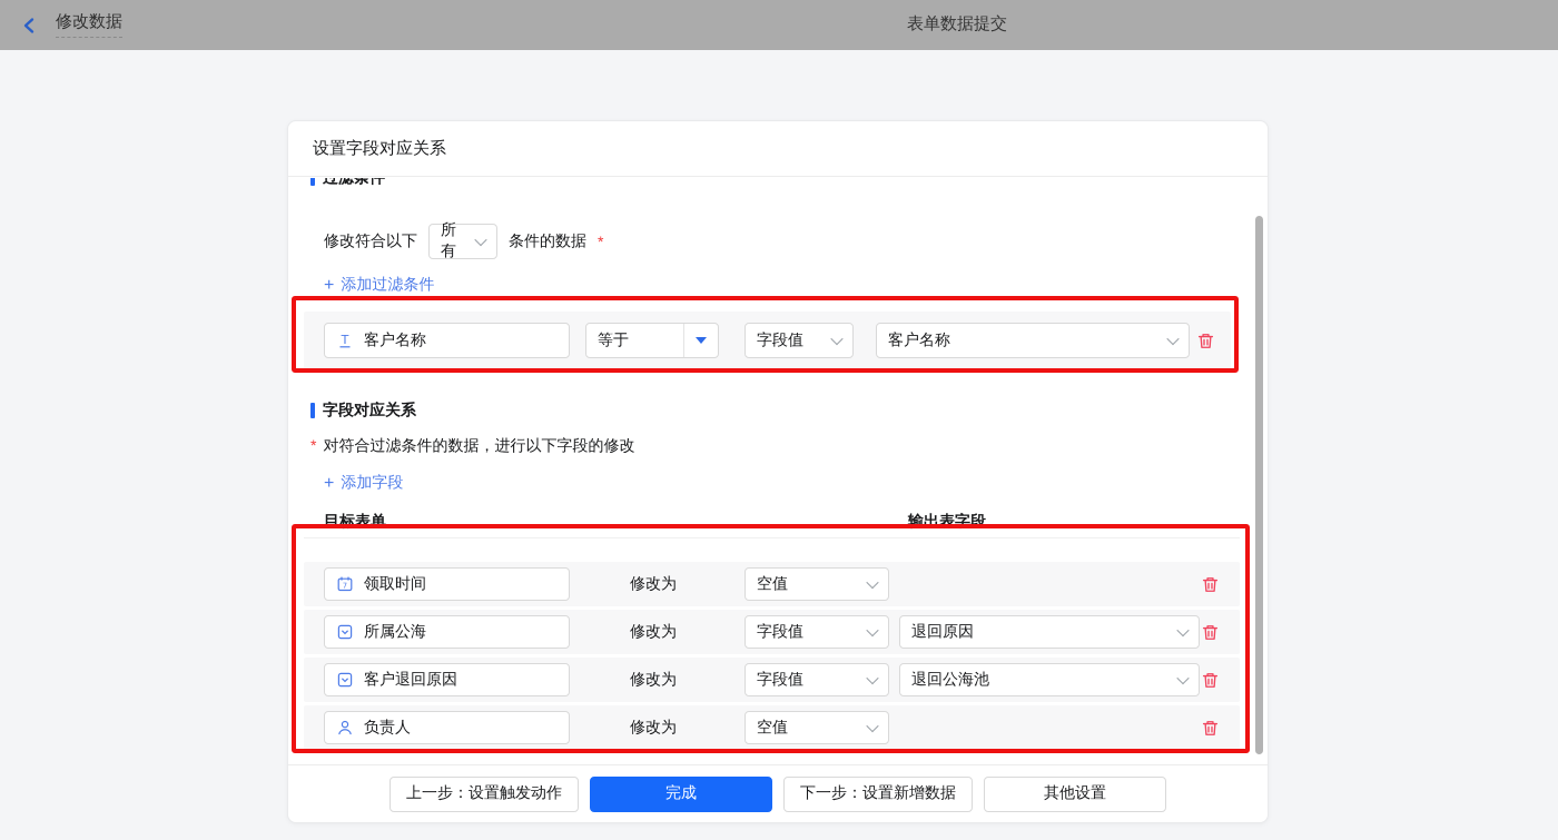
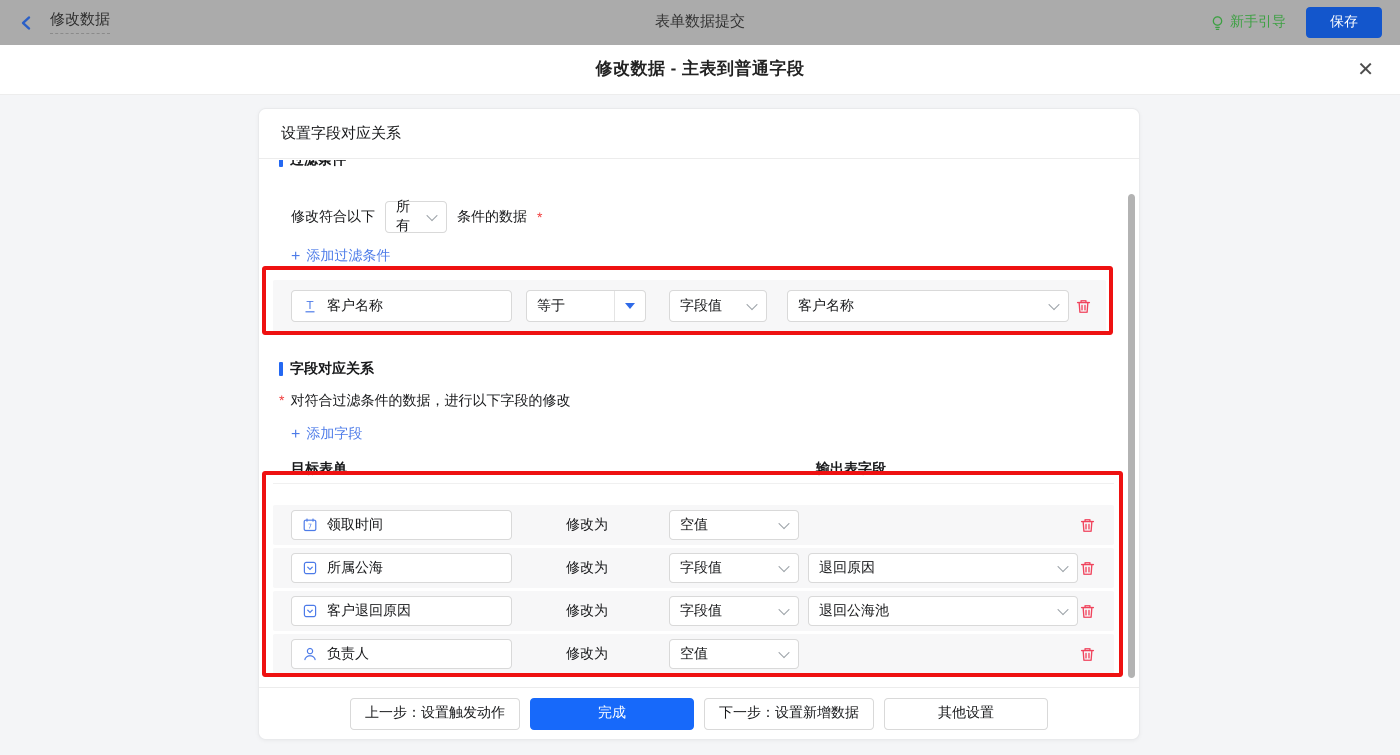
  修改数据
  表单数据提交
+ 新手引导
+ 保存
+ 修改数据 - 主表到普通字段
+ ✕
  设置字段对应关系
  修改符合以下
  所有
  条件的数据
  *
  +
  添加过滤条件
  T
  客户名称
  等于
  字段值
  客户名称
  字段对应关系
  *
  对符合过滤条件的数据，进行以下字段的修改
  +
  添加字段
  目标表单
  输出表字段
  7
  领取时间
  修改为
  空值
  所属公海
  修改为
  字段值
  退回原因
  客户退回原因
  修改为
  字段值
  退回公海池
  负责人
  修改为
  空值
  上一步：设置触发动作
  完成
  下一步：设置新增数据
  其他设置
